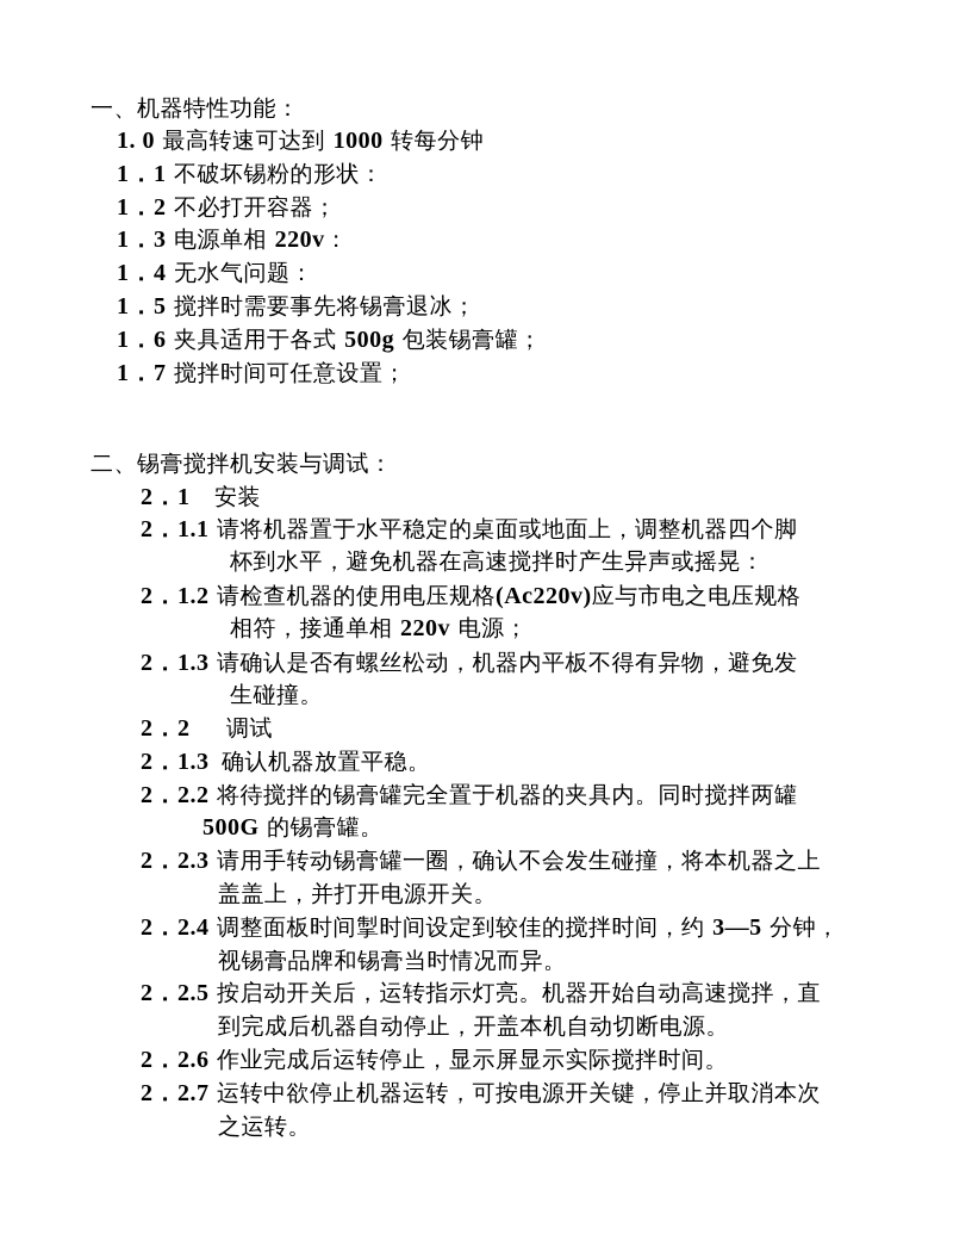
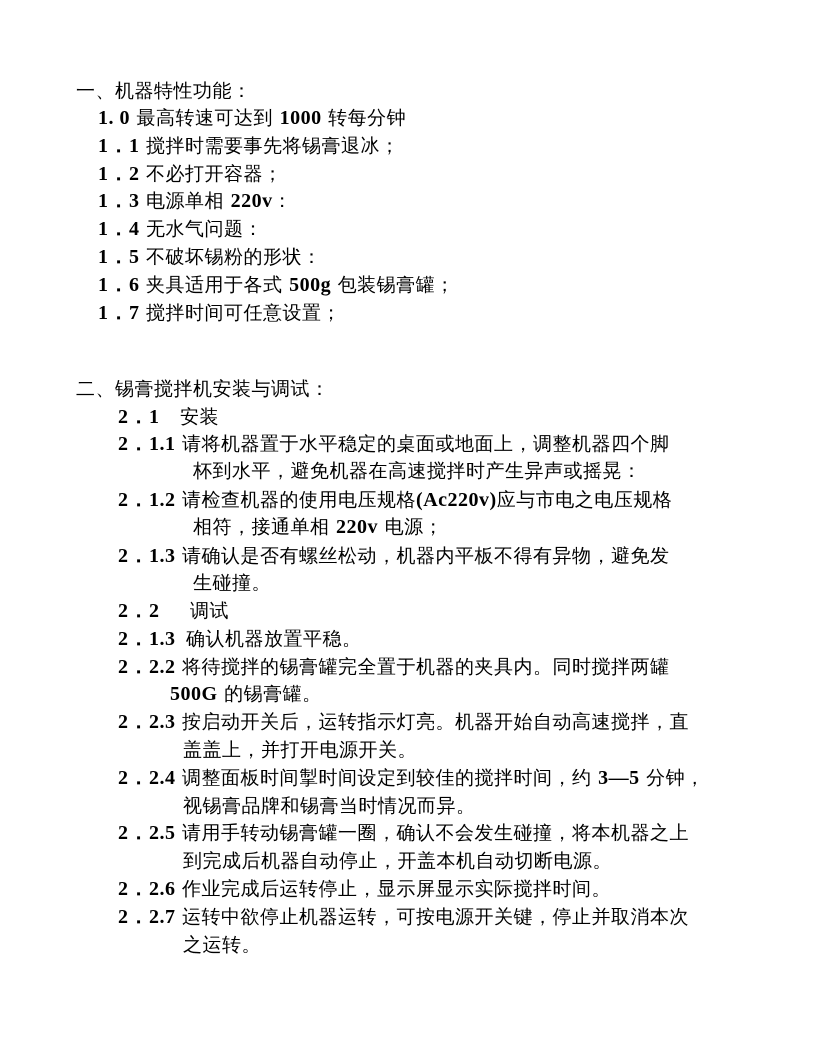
  一、机器特性功能：
  1. 0 最高转速可达到 1000 转每分钟
- 1．1 不破坏锡粉的形状：
+ 1．1 搅拌时需要事先将锡膏退冰；
  1．2 不必打开容器；
  1．3 电源单相 220v：
  1．4 无水气问题：
- 1．5 搅拌时需要事先将锡膏退冰；
+ 1．5 不破坏锡粉的形状：
  1．6 夹具适用于各式 500g 包装锡膏罐；
  1．7 搅拌时间可任意设置；
  二、锡膏搅拌机安装与调试：
  2．1 安装
  2．1.1 请将机器置于水平稳定的桌面或地面上，调整机器四个脚
  杯到水平，避免机器在高速搅拌时产生异声或摇晃：
  2．1.2 请检查机器的使用电压规格(Ac220v)应与市电之电压规格
  相符，接通单相 220v 电源；
  2．1.3 请确认是否有螺丝松动，机器内平板不得有异物，避免发
  生碰撞。
  2．2 调试
  2．1.3 确认机器放置平稳。
  2．2.2 将待搅拌的锡膏罐完全置于机器的夹具内。同时搅拌两罐
  500G 的锡膏罐。
- 2．2.3 请用手转动锡膏罐一圈，确认不会发生碰撞，将本机器之上
+ 2．2.3 按启动开关后，运转指示灯亮。机器开始自动高速搅拌，直
  盖盖上，并打开电源开关。
  2．2.4 调整面板时间掣时间设定到较佳的搅拌时间，约 3—5 分钟，
  视锡膏品牌和锡膏当时情况而异。
- 2．2.5 按启动开关后，运转指示灯亮。机器开始自动高速搅拌，直
+ 2．2.5 请用手转动锡膏罐一圈，确认不会发生碰撞，将本机器之上
  到完成后机器自动停止，开盖本机自动切断电源。
  2．2.6 作业完成后运转停止，显示屏显示实际搅拌时间。
  2．2.7 运转中欲停止机器运转，可按电源开关键，停止并取消本次
  之运转。
